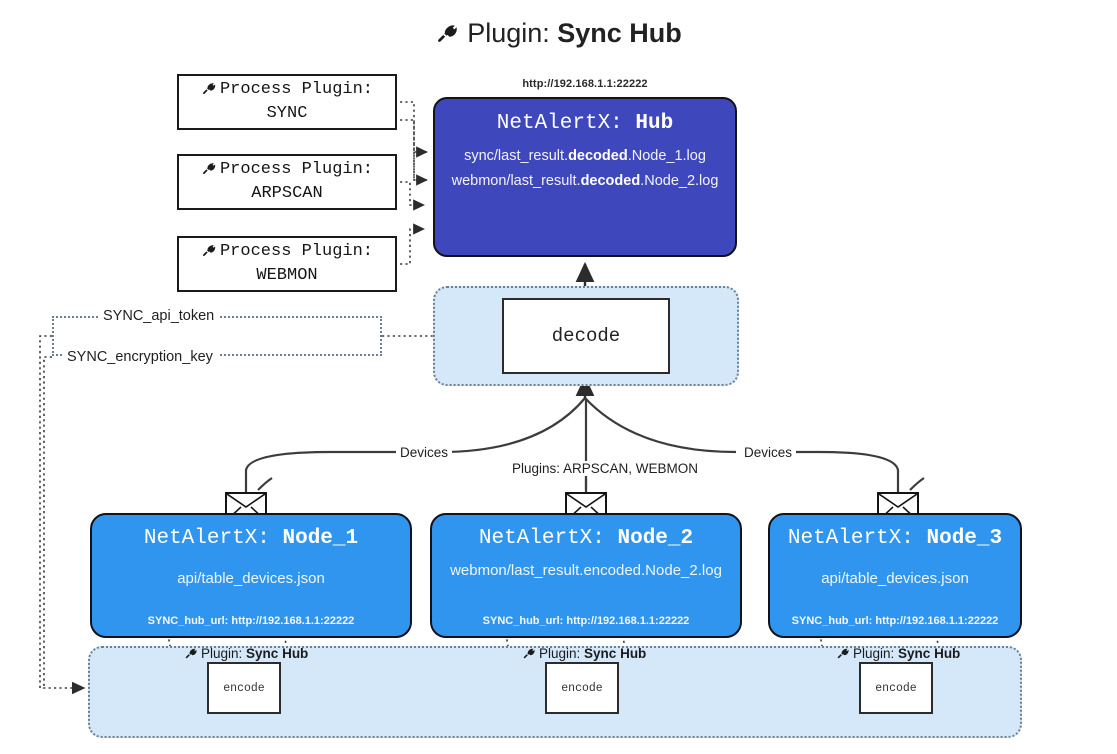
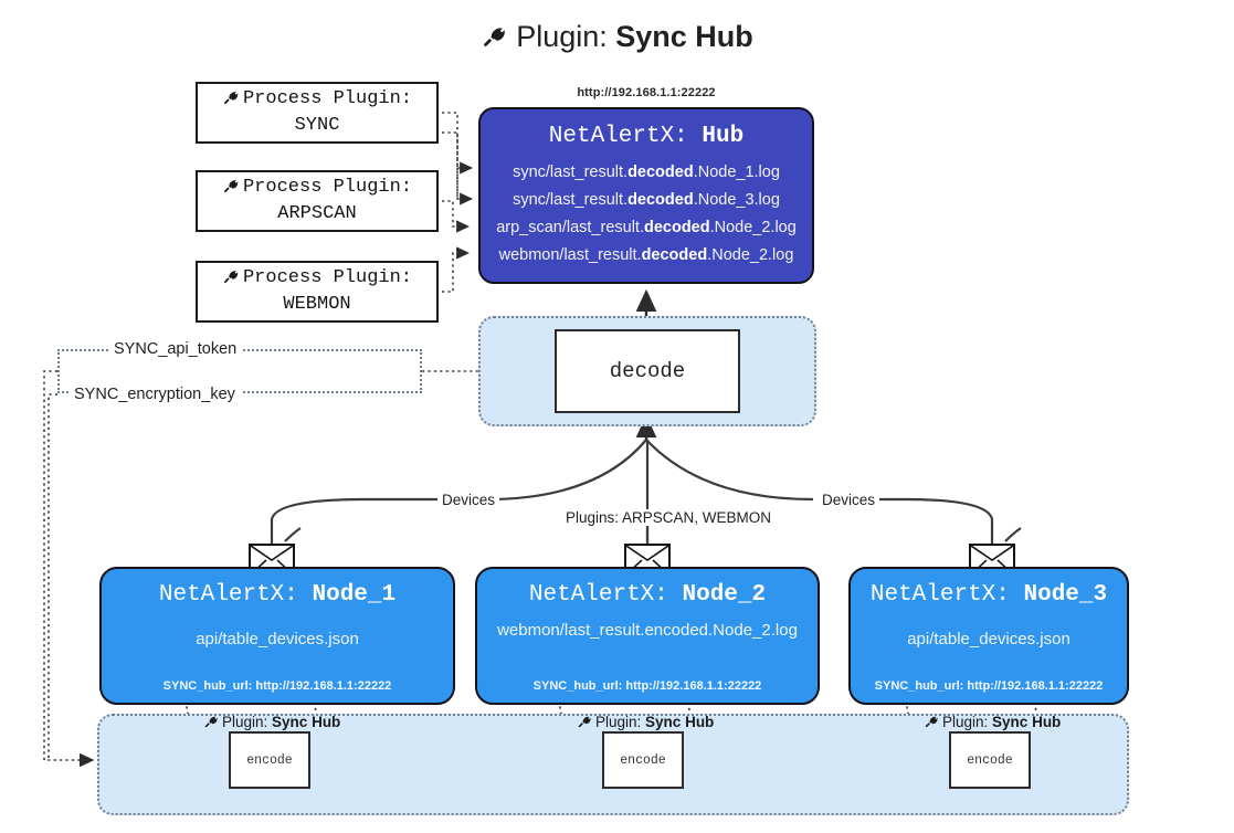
  Plugin: Sync Hub
  Process Plugin:
  SYNC
  Process Plugin:
  ARPSCAN
  Process Plugin:
  WEBMON
  http://192.168.1.1:22222
  NetAlertX: Hub
  sync/last_result.decoded.Node_1.log
+ sync/last_result.decoded.Node_3.log
+ arp_scan/last_result.decoded.Node_2.log
  webmon/last_result.decoded.Node_2.log
  decode
  SYNC_api_token
  SYNC_encryption_key
  Devices
  Devices
  Plugins: ARPSCAN, WEBMON
  NetAlertX: Node_1
  api/table_devices.json
  SYNC_hub_url: http://192.168.1.1:22222
  NetAlertX: Node_2
  webmon/last_result.encoded.Node_2.log
  SYNC_hub_url: http://192.168.1.1:22222
  NetAlertX: Node_3
  api/table_devices.json
  SYNC_hub_url: http://192.168.1.1:22222
  Plugin: Sync Hub
  encode
  Plugin: Sync Hub
  encode
  Plugin: Sync Hub
  encode
